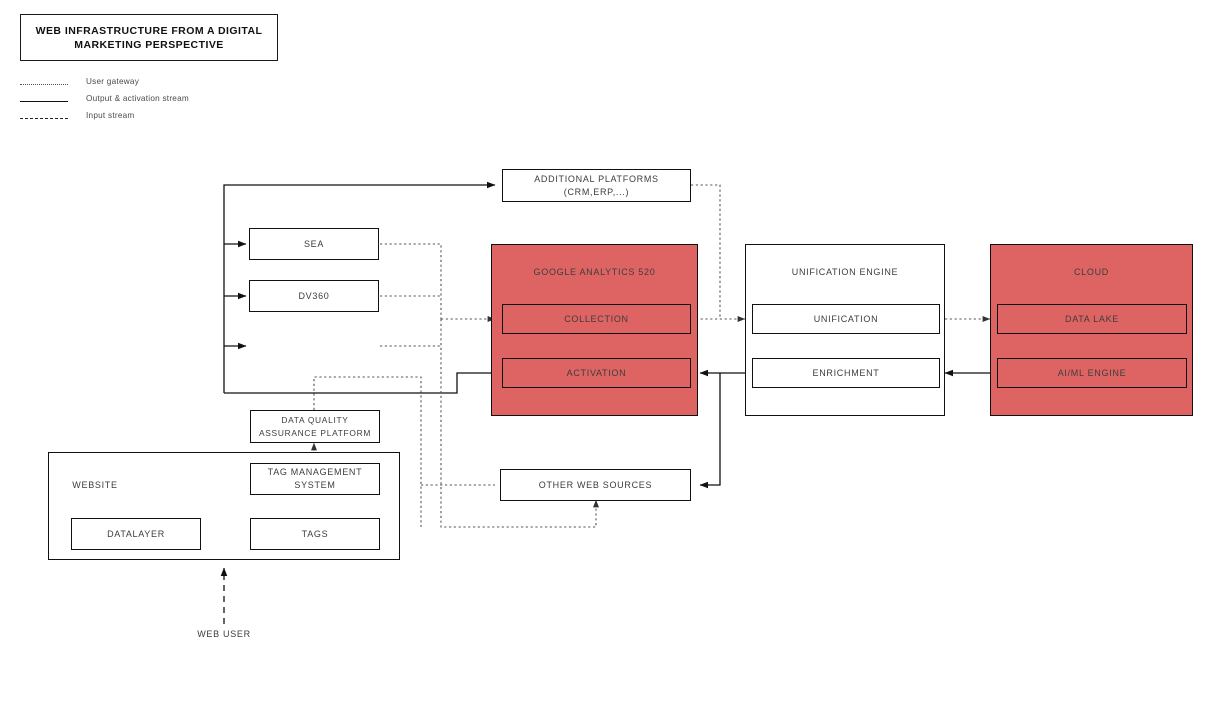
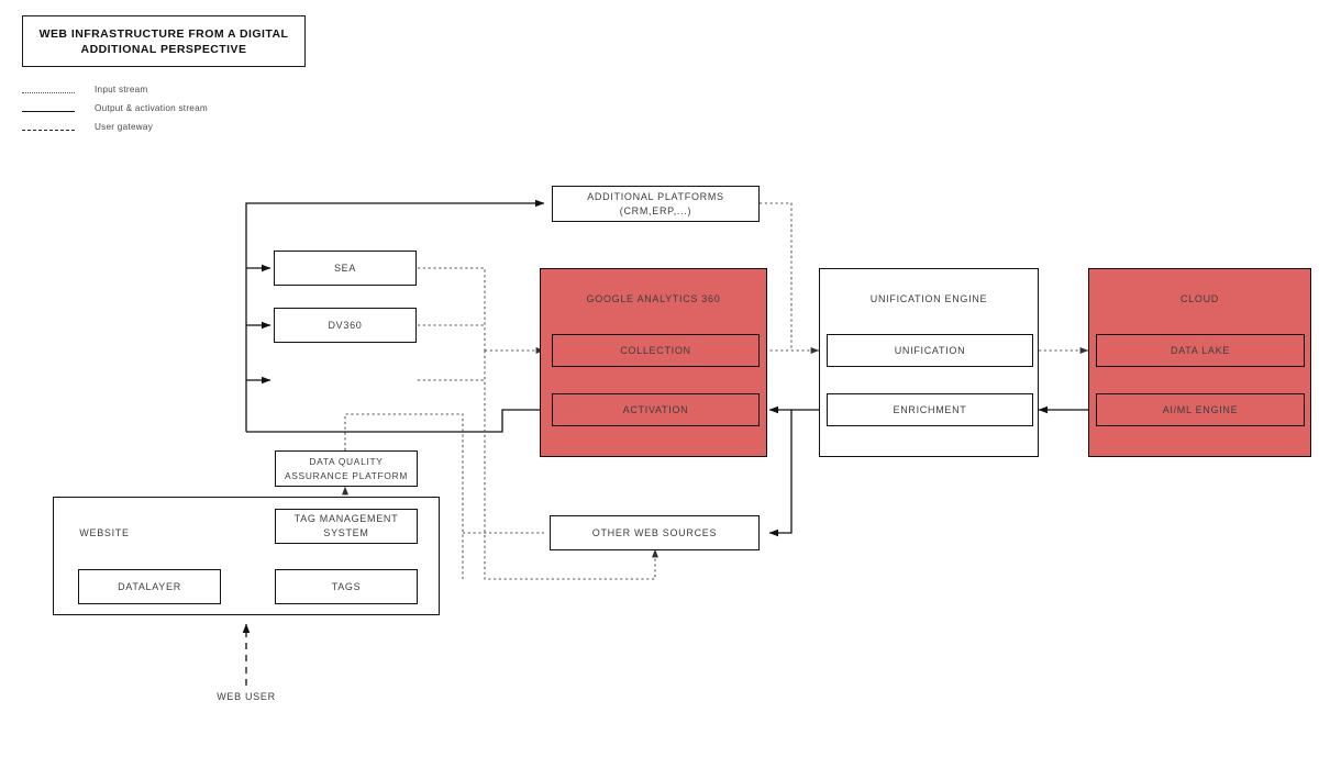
- WEB INFRASTRUCTURE FROM A DIGITAL MARKETING PERSPECTIVE
+ WEB INFRASTRUCTURE FROM A DIGITAL ADDITIONAL PERSPECTIVE
- User gateway
+ Input stream
  Output & activation stream
- Input stream
+ User gateway
  ADDITIONAL PLATFORMS
  (CRM,ERP,...)
  SEA
  DV360
- GOOGLE ANALYTICS 520
+ GOOGLE ANALYTICS 360
  COLLECTION
  ACTIVATION
  UNIFICATION ENGINE
  UNIFICATION
  ENRICHMENT
  CLOUD
  DATA LAKE
  AI/ML ENGINE
  OTHER WEB SOURCES
  DATA QUALITY
  ASSURANCE PLATFORM
  WEBSITE
  TAG MANAGEMENT
  SYSTEM
  DATALAYER
  TAGS
  WEB USER
